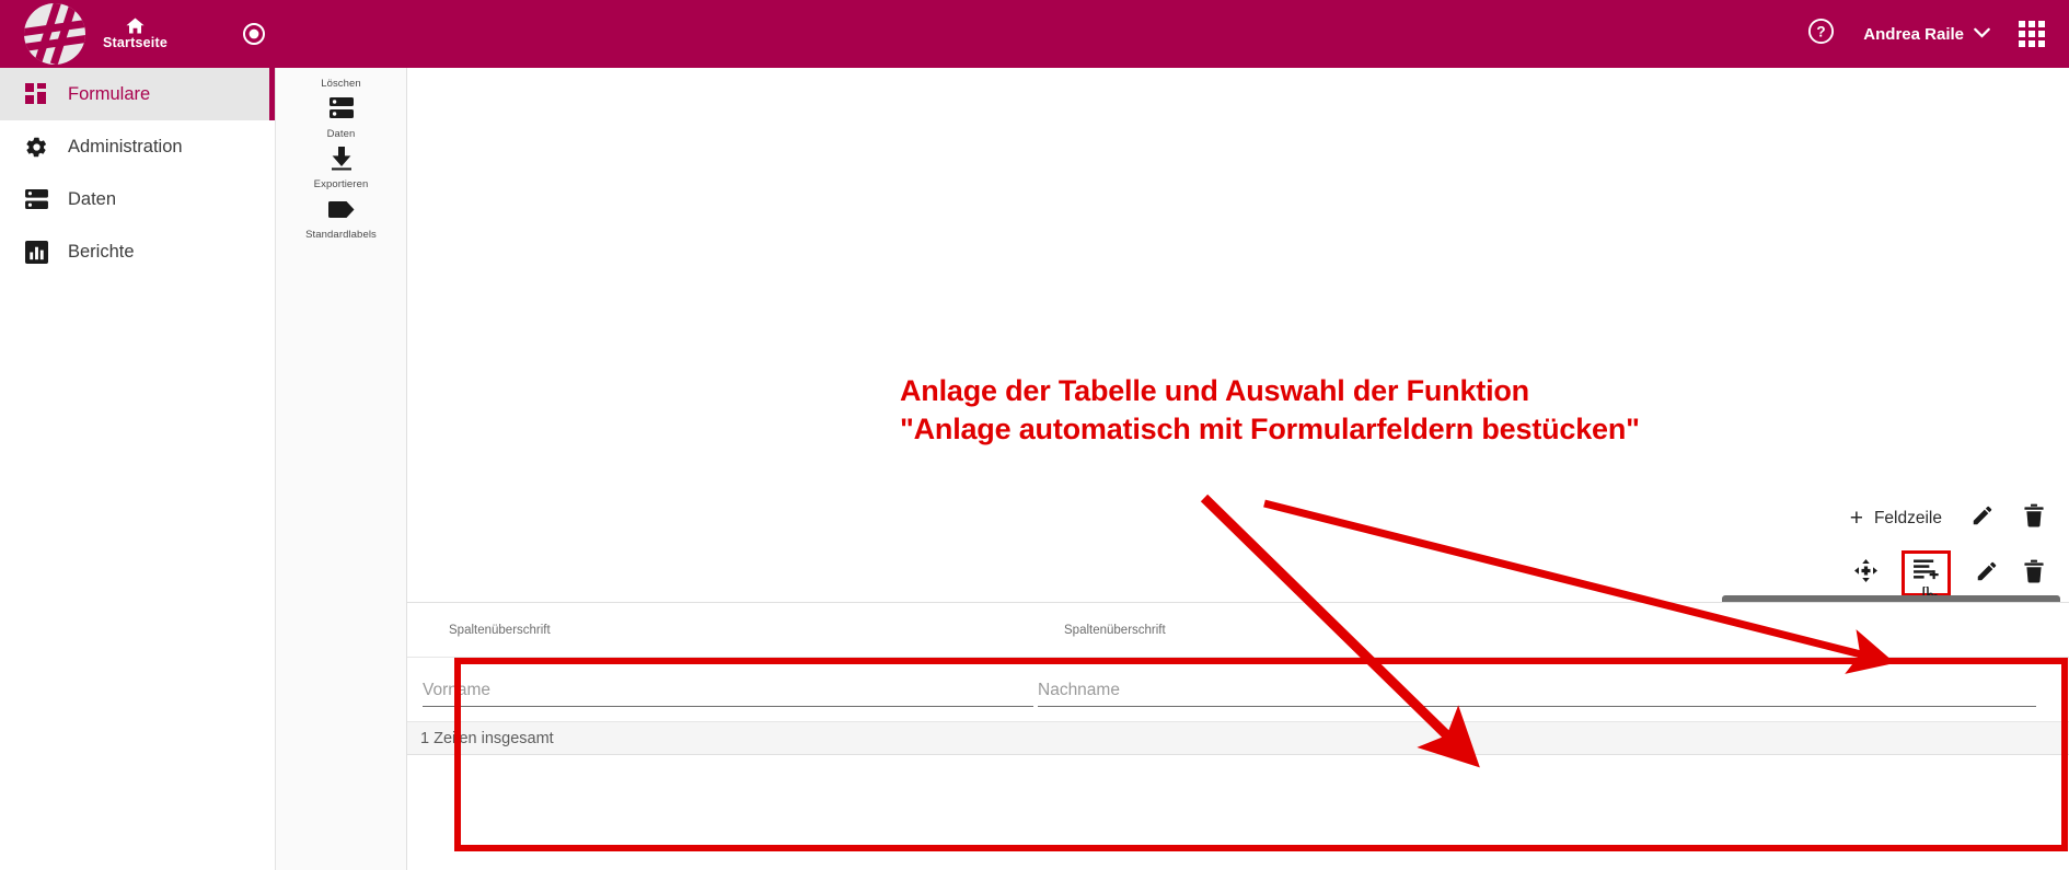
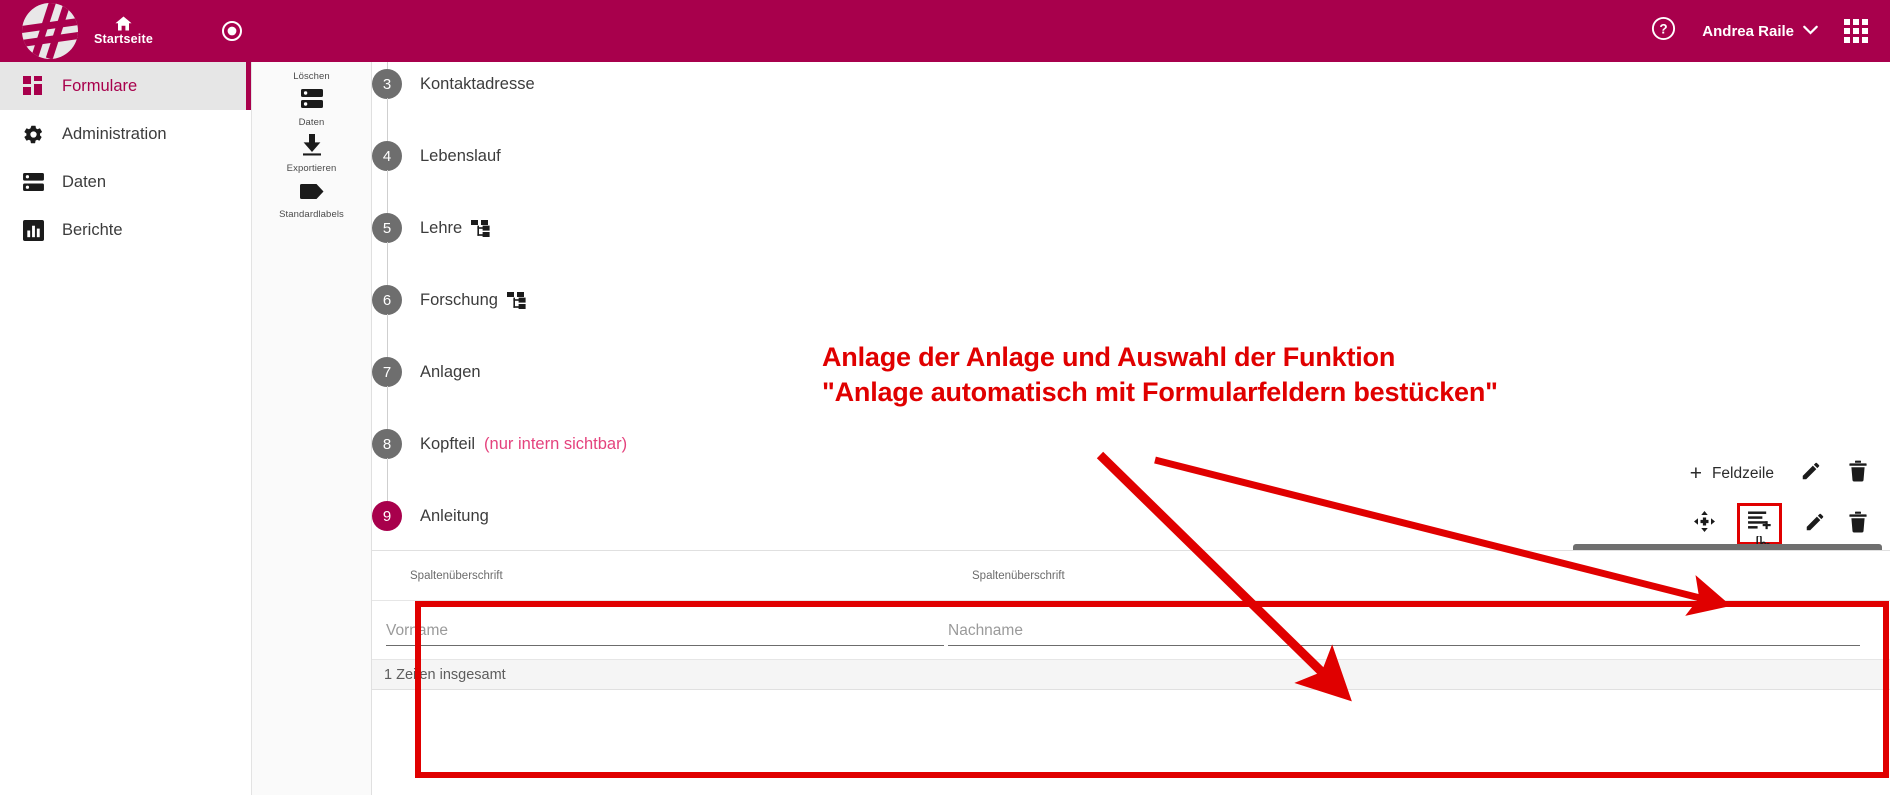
  Startseite
  ?
  Andrea Raile
  Formulare
  Administration
  Daten
  Berichte
  Löschen
  Daten
  Exportieren
  Standardlabels
+ 3
+ Kontaktadresse
+ 4
+ Lebenslauf
+ 5
+ Lehre
+ 6
+ Forschung
+ 7
+ Anlagen
+ 8
+ Kopfteil
+ (nur intern sichtbar)
+ 9
+ Anleitung
  +
  Feldzeile
  Spaltenüberschrift
  Spaltenüberschrift
  Vorname
  Nachname
  1 Zeien insgesamt
- Anlage der Tabelle und Auswahl der Funktion
+ Anlage der Anlage und Auswahl der Funktion
  "Anlage automatisch mit Formularfeldern bestücken"
